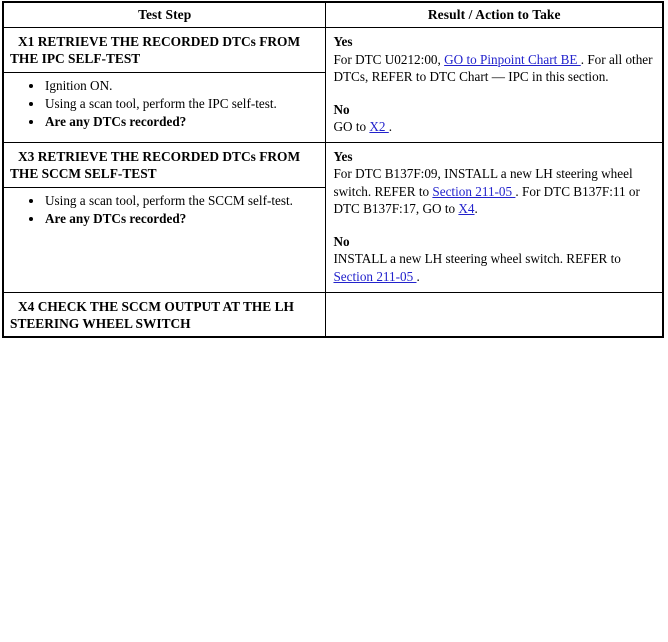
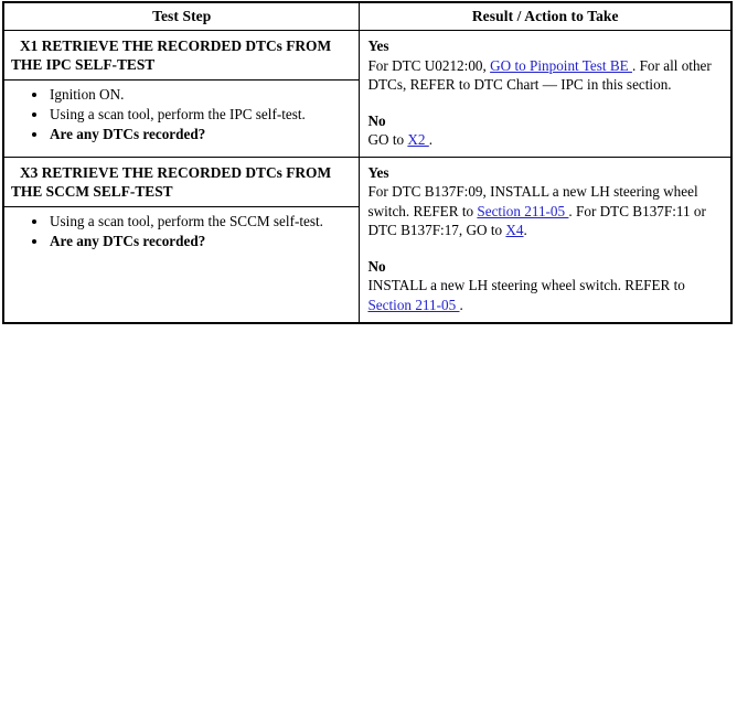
  Test Step	Result / Action to Take
- X1 RETRIEVE THE RECORDED DTCs FROM THE IPC SELF-TESTIgnition ON.Using a scan tool, perform the IPC self-test.Are any DTCs recorded?	YesFor DTC U0212:00, GO to Pinpoint Chart BE . For all other DTCs, REFER to DTC Chart — IPC in this section.NoGO to X2 .
+ X1 RETRIEVE THE RECORDED DTCs FROM THE IPC SELF-TESTIgnition ON.Using a scan tool, perform the IPC self-test.Are any DTCs recorded?	YesFor DTC U0212:00, GO to Pinpoint Test BE . For all other DTCs, REFER to DTC Chart — IPC in this section.NoGO to X2 .
  X3 RETRIEVE THE RECORDED DTCs FROM THE SCCM SELF-TESTUsing a scan tool, perform the SCCM self-test.Are any DTCs recorded?	YesFor DTC B137F:09, INSTALL a new LH steering wheel switch. REFER to Section 211-05 . For DTC B137F:11 or DTC B137F:17, GO to X4.NoINSTALL a new LH steering wheel switch. REFER to Section 211-05 .
- X4 CHECK THE SCCM OUTPUT AT THE LH STEERING WHEEL SWITCH
